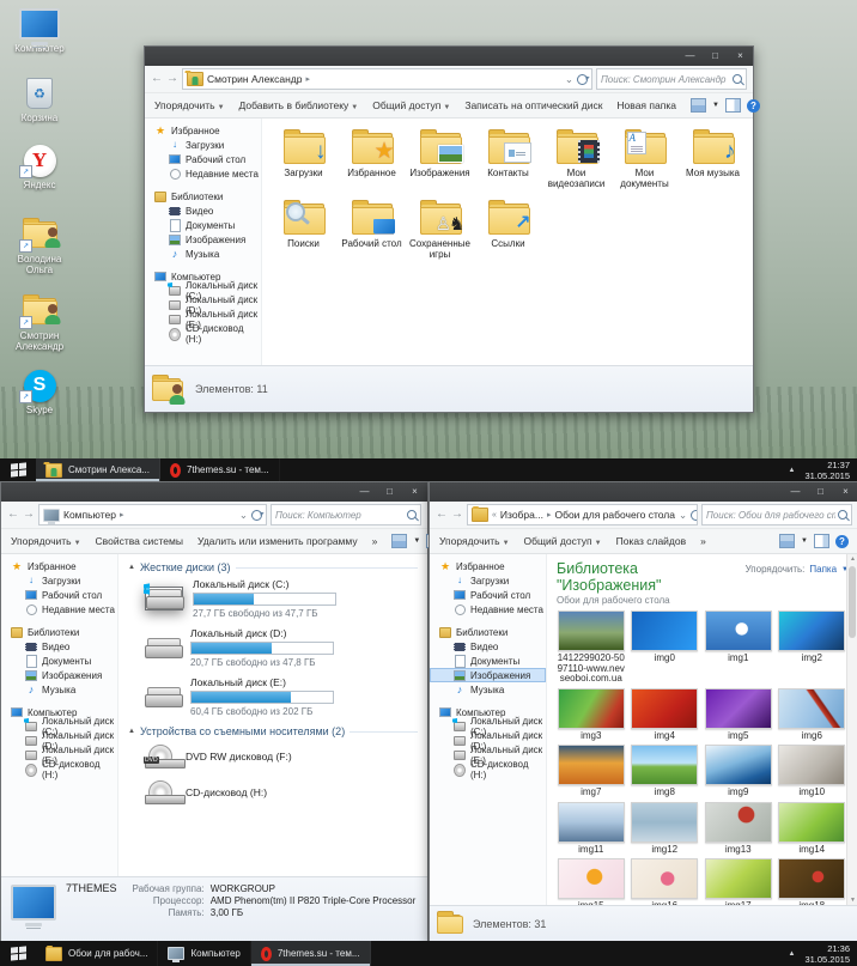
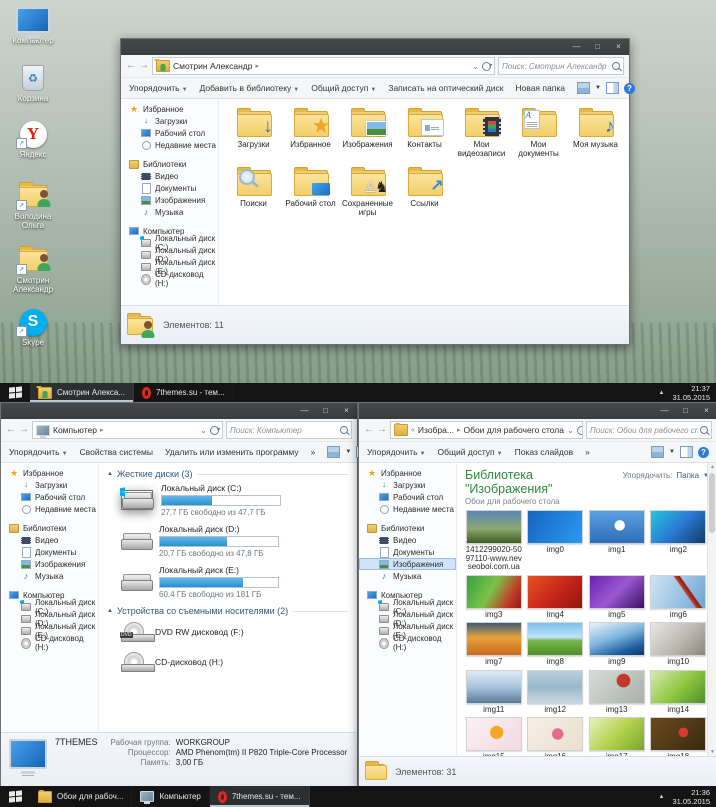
  Компьютер
  ♻
  Корзина
  Y
  Яндекс
  Володина Ольга
  Смотрин Александр
  S
  Skype
  —
  □
  ×
  ←
  →
  Смотрин Александр
  ⌄
  Поиск: Смотрин Александр
  Упорядочить
  Добавить в библиотеку
  Общий доступ
  Записать на оптический диск
  Новая папка
  ?
  ★
  Избранное
  ↓
  Загрузки
  Рабочий стол
  Недавние места
  Библиотеки
  Видео
  Документы
  Изображения
  ♪
  Музыка
  Компьютер
  Локальный диск (C:)
  Локальный диск (D:)
  Локальный диск (E:)
  CD-дисковод (H:)
  ↓
  Загрузки
  ★
  Избранное
  Изображения
  Контакты
  Мои видеозаписи
  Мои документы
  ♪
  Моя музыка
  Поиски
  Рабочий стол
  ♙
  ♞
  Сохраненные игры
  ↗
  Ссылки
  Элементов: 11
  Смотрин Алекса...
  7themes.su - тем...
  21:37
  31.05.2015
  —
  □
  ×
  ←
  →
  Компьютер
  ⌄
  Поиск: Компьютер
  Упорядочить
  Свойства системы
  Удалить или изменить программу
  »
  ★
  Избранное
  ↓
  Загрузки
  Рабочий стол
  Недавние места
  Библиотеки
  Видео
  Документы
  Изображения
  ♪
  Музыка
  Компьютер
  Локальный диск (C:)
  Локальный диск (D:)
  Локальный диск (E:)
  CD-дисковод (H:)
  Жесткие диски (3)
  Локальный диск (C:)
  27,7 ГБ свободно из 47,7 ГБ
  Локальный диск (D:)
  20,7 ГБ свободно из 47,8 ГБ
  Локальный диск (E:)
- 60,4 ГБ свободно из 202 ГБ
+ 60,4 ГБ свободно из 181 ГБ
  Устройства со съемными носителями (2)
  DVD RW дисковод (F:)
  CD-дисковод (H:)
  7THEMES
  Рабочая группа:
  WORKGROUP
  Процессор:
  AMD Phenom(tm) II P820 Triple-Core Processor
  Память:
  3,00 ГБ
  —
  □
  ×
  ←
  →
  Изобра...
  Обои для рабочего стола
  ⌄
  Поиск: Обои для рабочего с
  Упорядочить
  Общий доступ
  Показ слайдов
  »
  ?
  ★
  Избранное
  ↓
  Загрузки
  Рабочий стол
  Недавние места
  Библиотеки
  Видео
  Документы
  Изображения
  ♪
  Музыка
  Компьютер
  Локальный диск (C:)
  Локальный диск (D:)
  Локальный диск (E:)
  CD-дисковод (H:)
  Библиотека "Изображения"
  Обои для рабочего стола
  Упорядочить:
  Папка
  1412299020-5097110-www.nevseoboi.com.ua
  img0
  img1
  img2
  img3
  img4
  img5
  img6
  img7
  img8
  img9
  img10
  img11
  img12
  img13
  img14
  Элементов: 31
  Обои для рабоч...
  Компьютер
  7themes.su - тем...
  21:36
  31.05.2015
